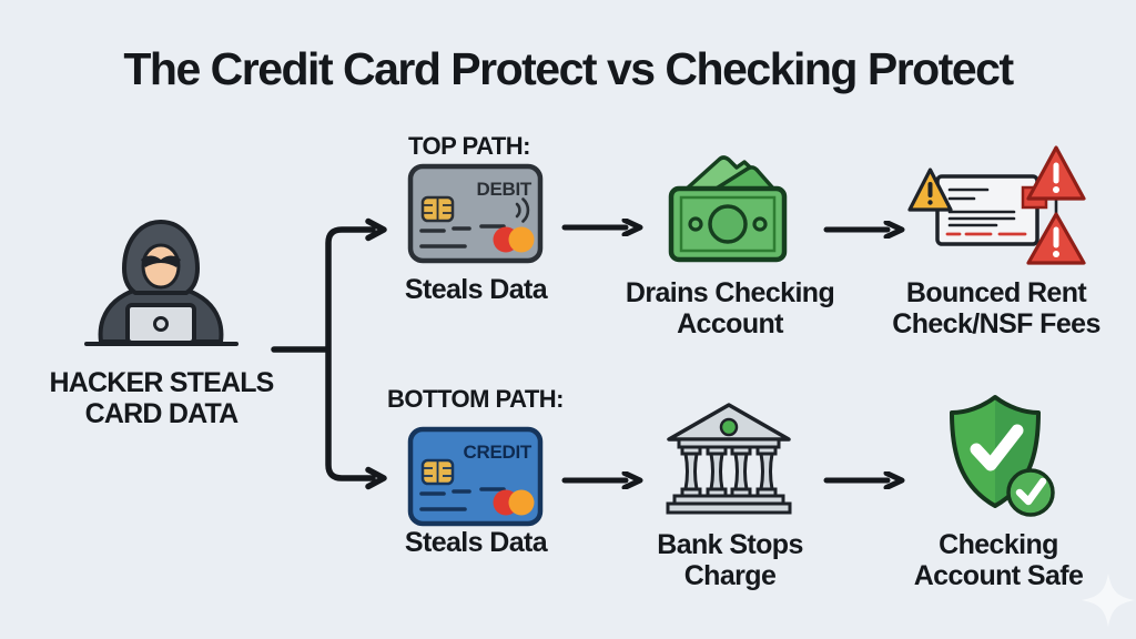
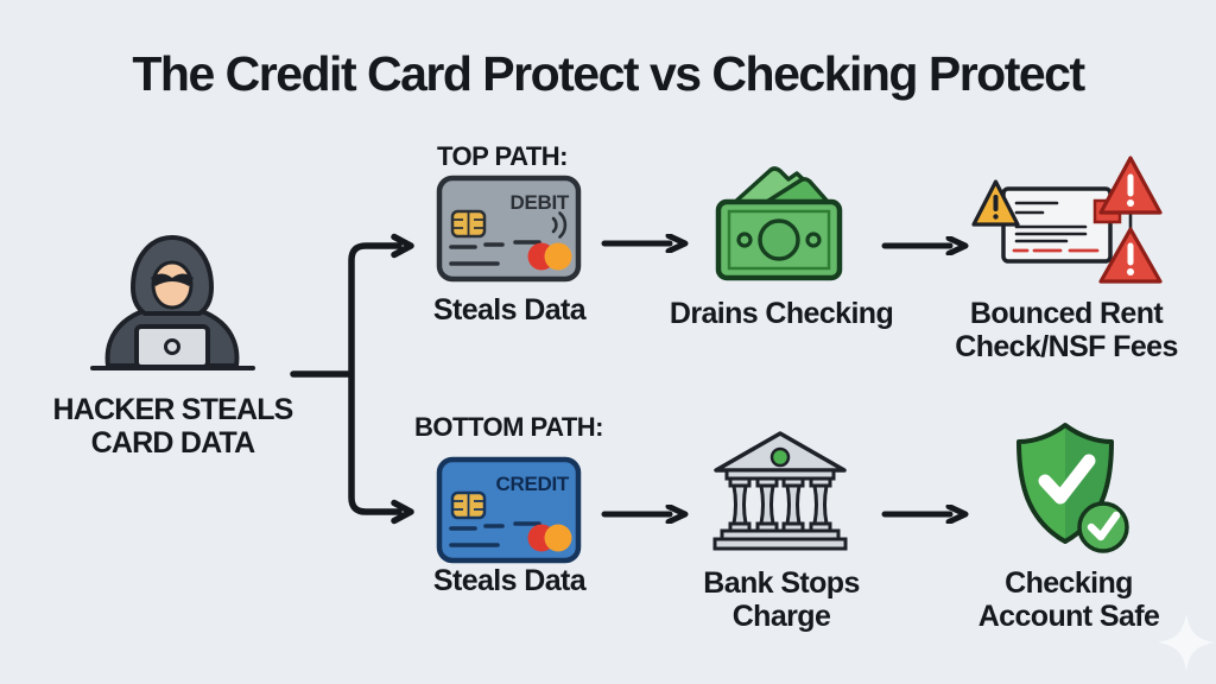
  The Credit Card Protect vs Checking Protect
  HACKER STEALS
  CARD DATA
  TOP PATH:
  DEBIT
  Steals Data
  Drains Checking
- Account
  Bounced Rent
  Check/NSF Fees
  BOTTOM PATH:
  CREDIT
  Steals Data
  Bank Stops
  Charge
  Checking
  Account Safe
